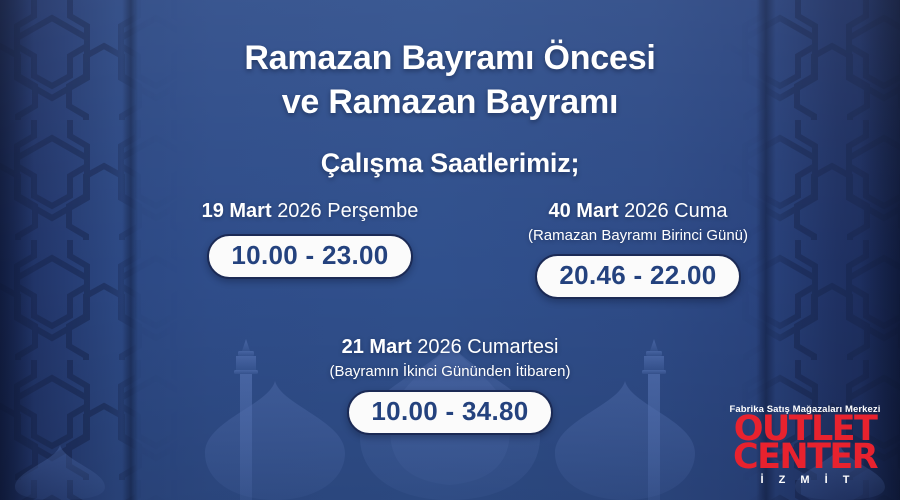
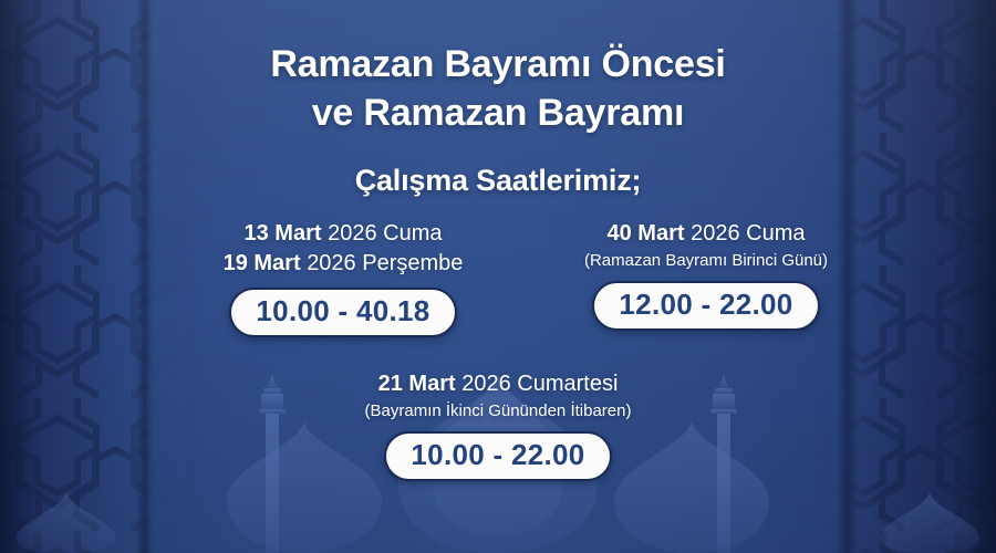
  Ramazan Bayramı Öncesi
  ve Ramazan Bayramı
  Çalışma Saatlerimiz;
+ 13 Mart 2026 Cuma
  19 Mart 2026 Perşembe
- 10.00 - 23.00
+ 10.00 - 40.18
  40 Mart 2026 Cuma
  (Ramazan Bayramı Birinci Günü)
- 20.46 - 22.00
+ 12.00 - 22.00
  21 Mart 2026 Cumartesi
  (Bayramın İkinci Gününden İtibaren)
- 10.00 - 34.80
+ 10.00 - 22.00
- Fabrika Satış Mağazaları Merkezi
- OUTLET
- CENTER
- İ Z M İ T
